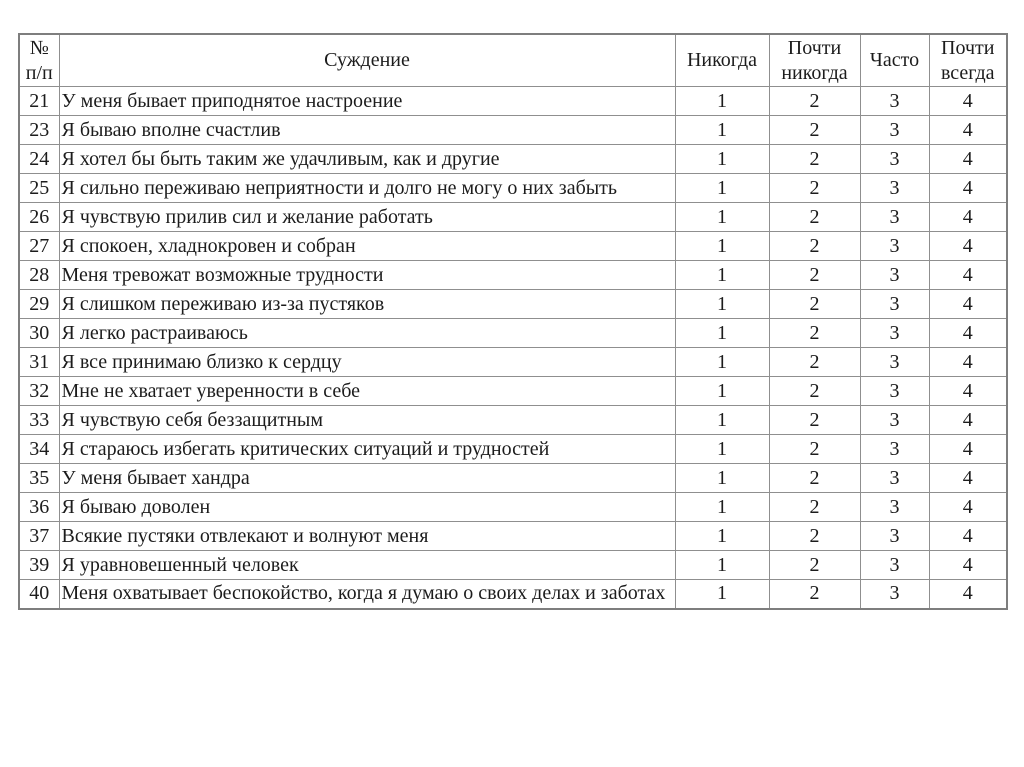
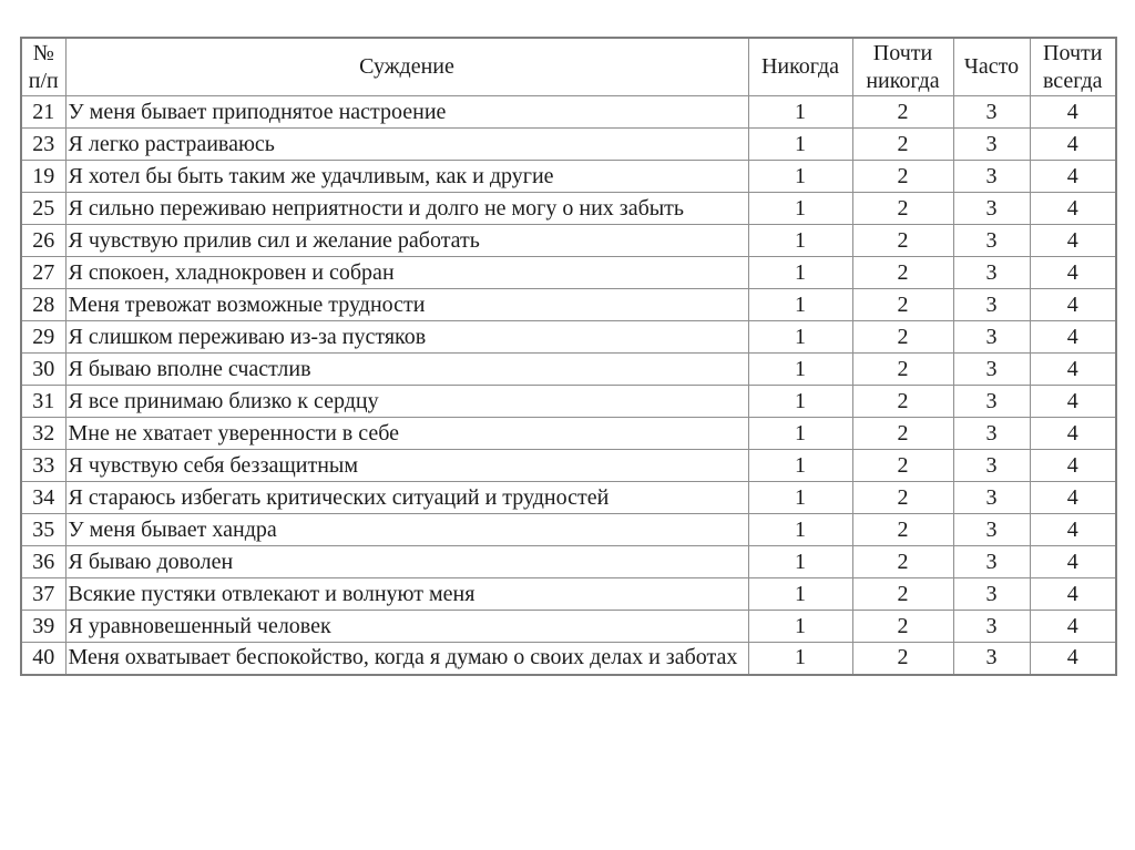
  № п/п	Суждение	Никогда	Почти никогда	Часто	Почти всегда
  21	У меня бывает приподнятое настроение	1	2	3	4
- 23	Я бываю вполне счастлив	1	2	3	4
+ 23	Я легко растраиваюсь	1	2	3	4
- 24	Я хотел бы быть таким же удачливым, как и другие	1	2	3	4
+ 19	Я хотел бы быть таким же удачливым, как и другие	1	2	3	4
  25	Я сильно переживаю неприятности и долго не могу о них забыть	1	2	3	4
  26	Я чувствую прилив сил и желание работать	1	2	3	4
  27	Я спокоен, хладнокровен и собран	1	2	3	4
  28	Меня тревожат возможные трудности	1	2	3	4
  29	Я слишком переживаю из-за пустяков	1	2	3	4
- 30	Я легко растраиваюсь	1	2	3	4
+ 30	Я бываю вполне счастлив	1	2	3	4
  31	Я все принимаю близко к сердцу	1	2	3	4
  32	Мне не хватает уверенности в себе	1	2	3	4
  33	Я чувствую себя беззащитным	1	2	3	4
  34	Я стараюсь избегать критических ситуаций и трудностей	1	2	3	4
  35	У меня бывает хандра	1	2	3	4
  36	Я бываю доволен	1	2	3	4
  37	Всякие пустяки отвлекают и волнуют меня	1	2	3	4
  39	Я уравновешенный человек	1	2	3	4
  40	Меня охватывает беспокойство, когда я думаю о своих делах и заботах	1	2	3	4
